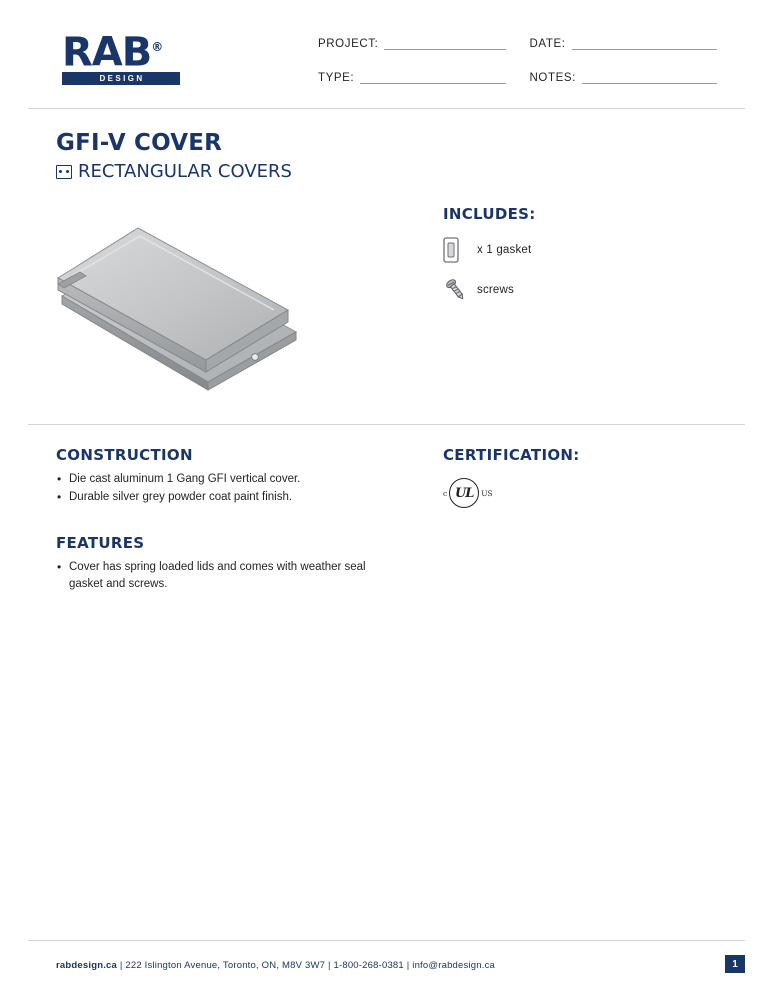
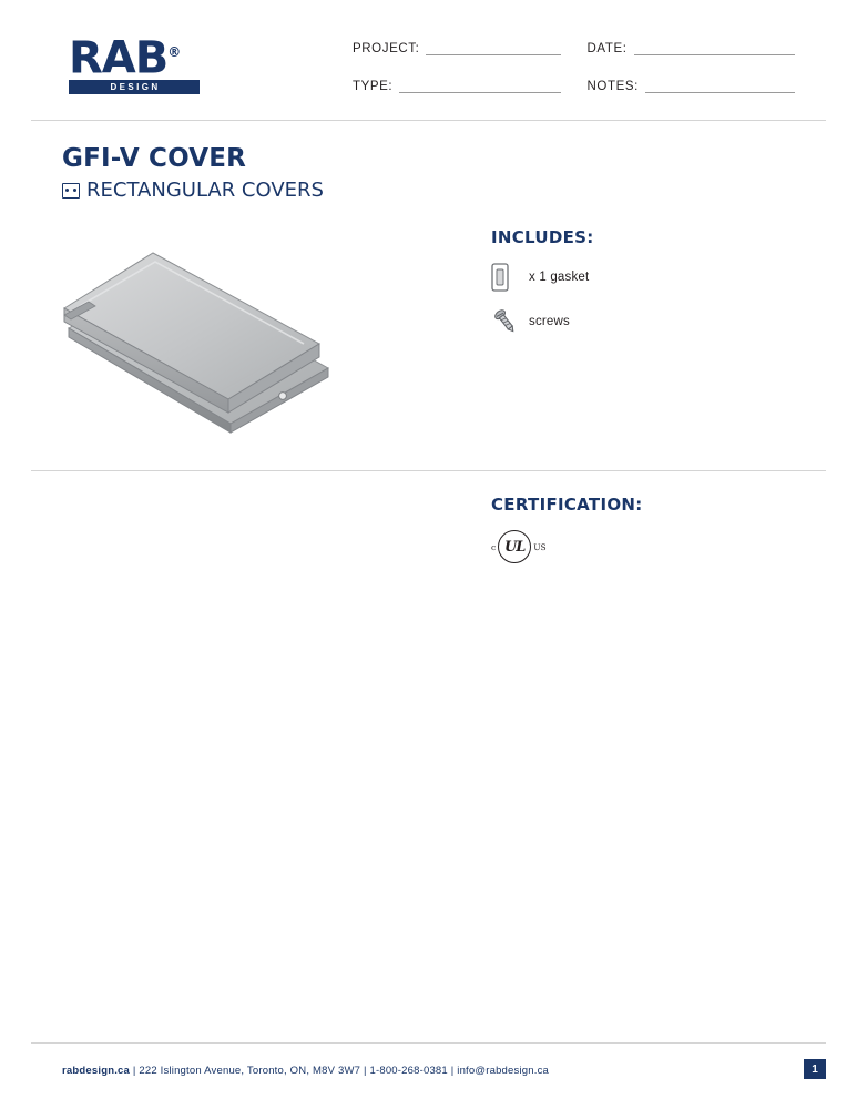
  RAB®
  DESIGN
  PROJECT:
  TYPE:
  DATE:
  NOTES:
  GFI-V COVER
  RECTANGULAR COVERS
  INCLUDES:
  x 1 gasket
  screws
- CONSTRUCTION
- Die cast aluminum 1 Gang GFI vertical cover.
- Durable silver grey powder coat paint finish.
- FEATURES
- Cover has spring loaded lids and comes with weather seal gasket and screws.
  CERTIFICATION:
  c
  UL
  US
  rabdesign.ca | 222 Islington Avenue, Toronto, ON, M8V 3W7 | 1-800-268-0381 | info@rabdesign.ca
  1
